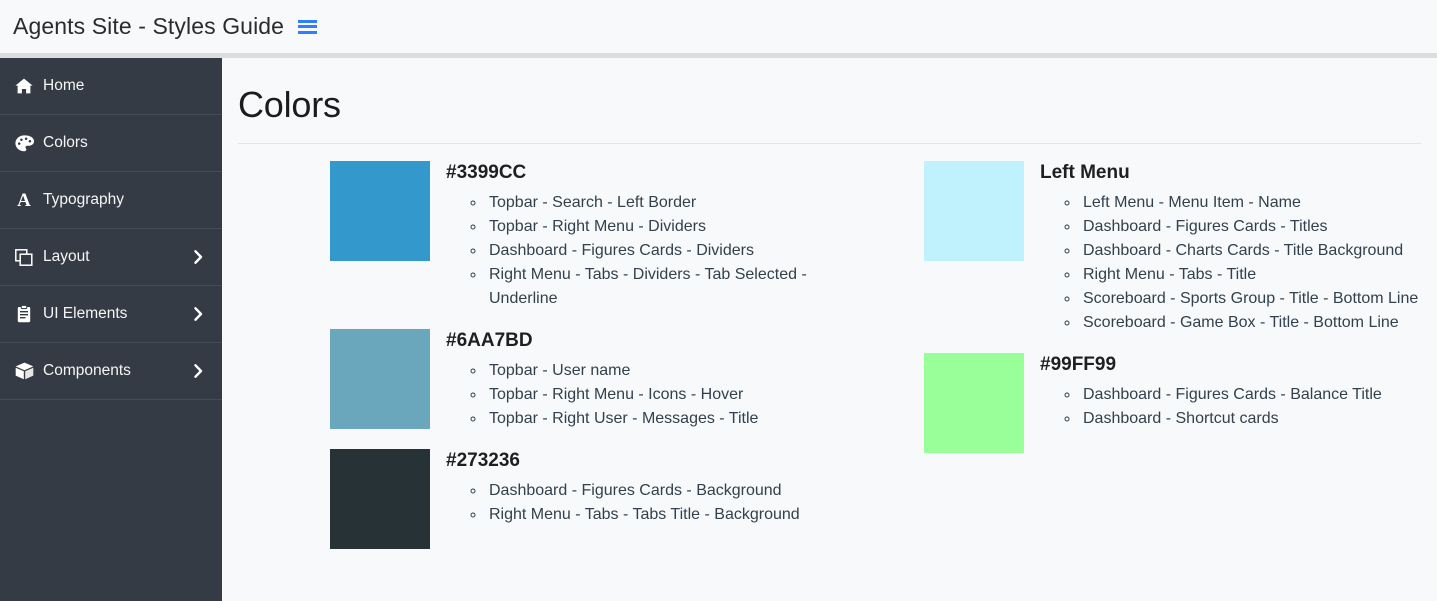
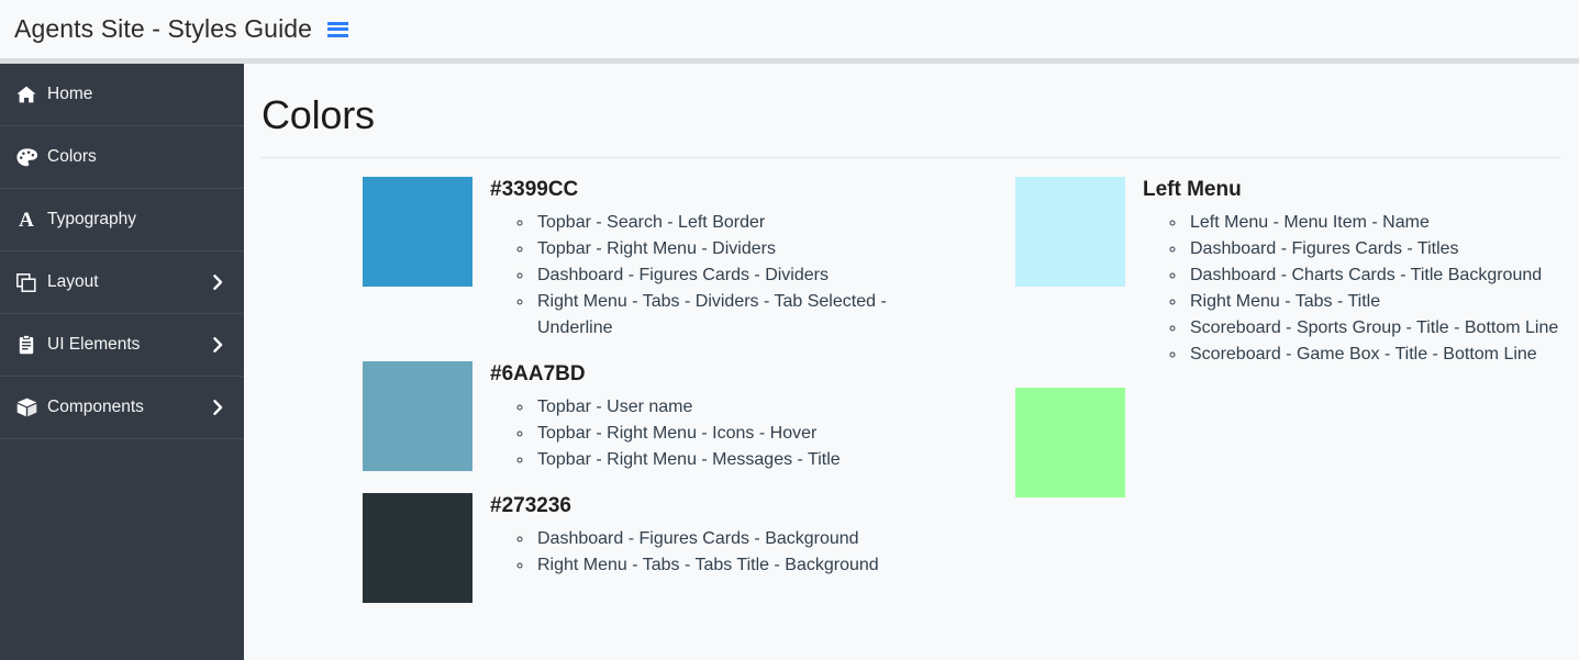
  Agents Site - Styles Guide
  Home
  Colors
  A
  Typography
  Layout
  UI Elements
  Components
  Colors
  #3399CC
  Topbar - Search - Left Border
  Topbar - Right Menu - Dividers
  Dashboard - Figures Cards - Dividers
  Right Menu - Tabs - Dividers - Tab Selected - Underline
  #6AA7BD
  Topbar - User name
  Topbar - Right Menu - Icons - Hover
- Topbar - Right User - Messages - Title
+ Topbar - Right Menu - Messages - Title
  #273236
  Dashboard - Figures Cards - Background
  Right Menu - Tabs - Tabs Title - Background
  Left Menu
  Left Menu - Menu Item - Name
  Dashboard - Figures Cards - Titles
  Dashboard - Charts Cards - Title Background
  Right Menu - Tabs - Title
  Scoreboard - Sports Group - Title - Bottom Line
  Scoreboard - Game Box - Title - Bottom Line
- #99FF99
- Dashboard - Figures Cards - Balance Title
- Dashboard - Shortcut cards
